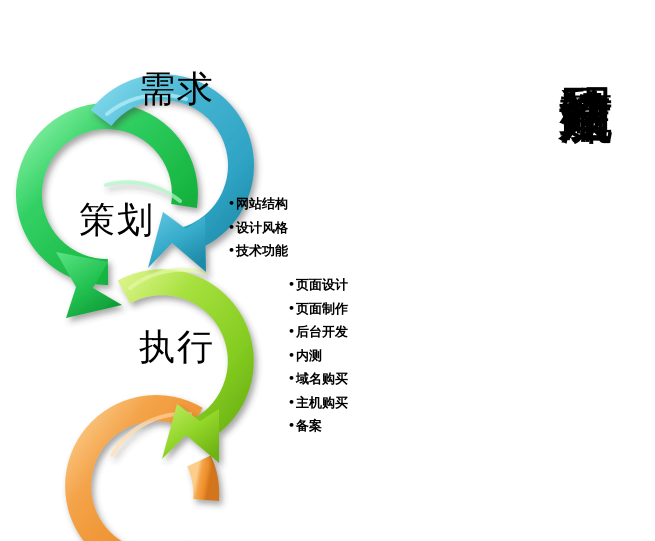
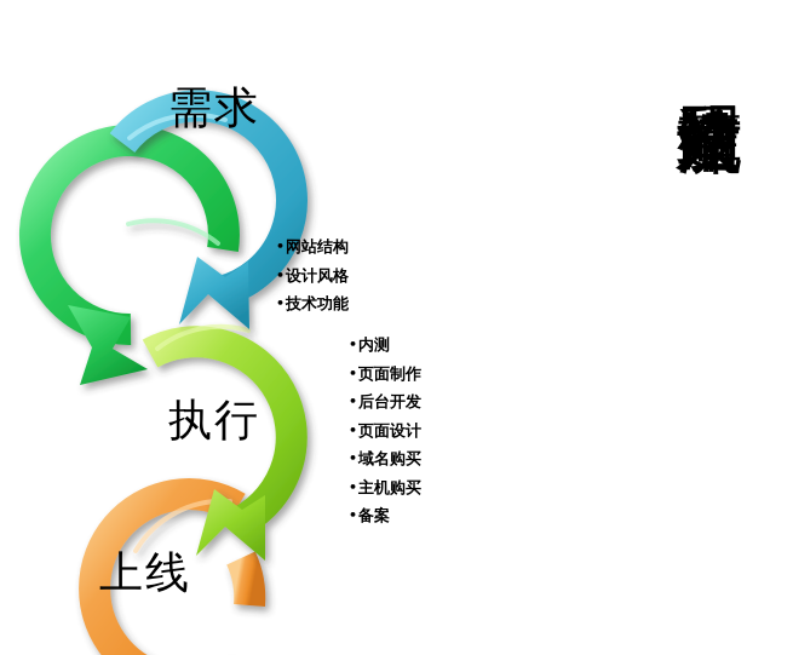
  需求
- 策划
  执行
+ 上线
  网站结构
  设计风格
  技术功能
- 页面设计
+ 内测
  页面制作
  后台开发
- 内测
+ 页面设计
  域名购买
  主机购买
  备案
